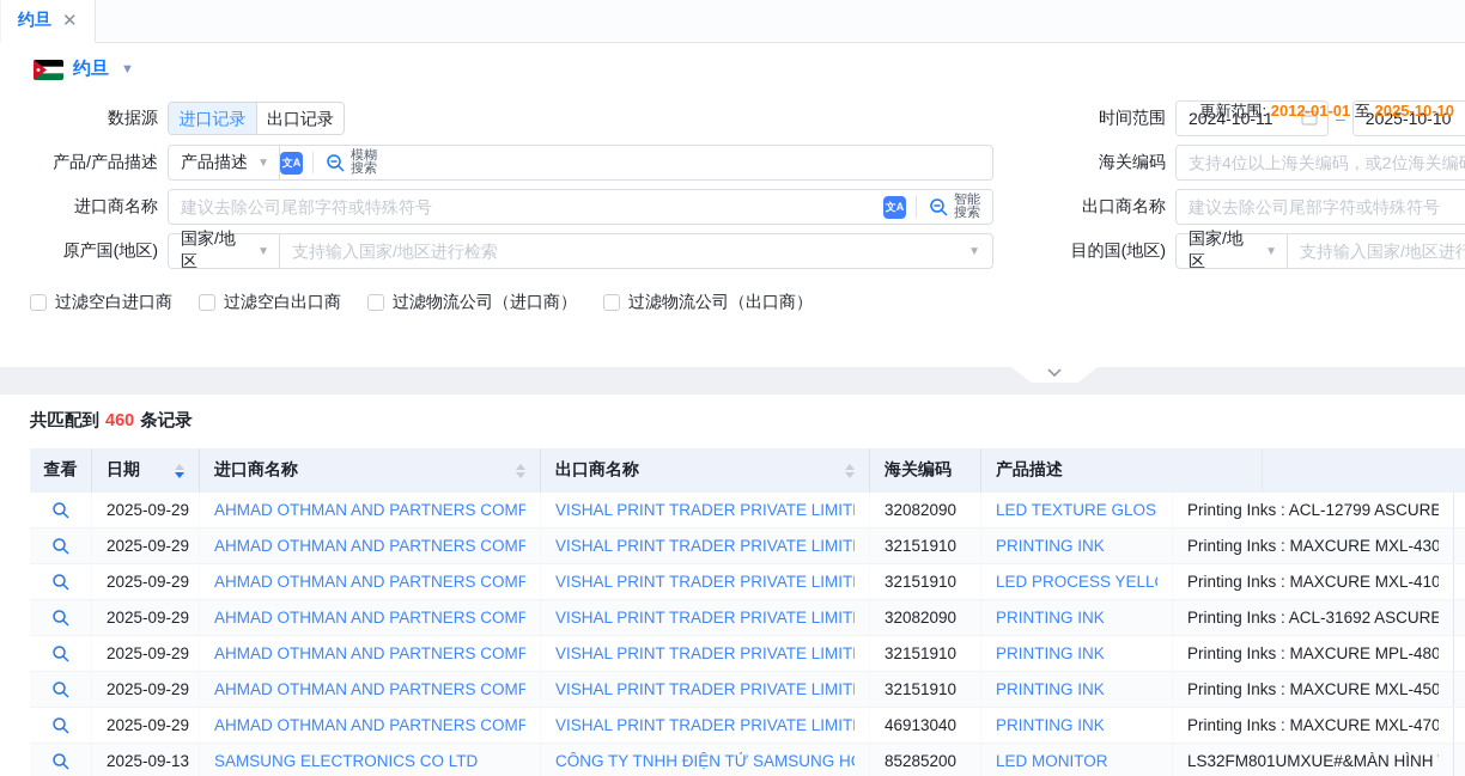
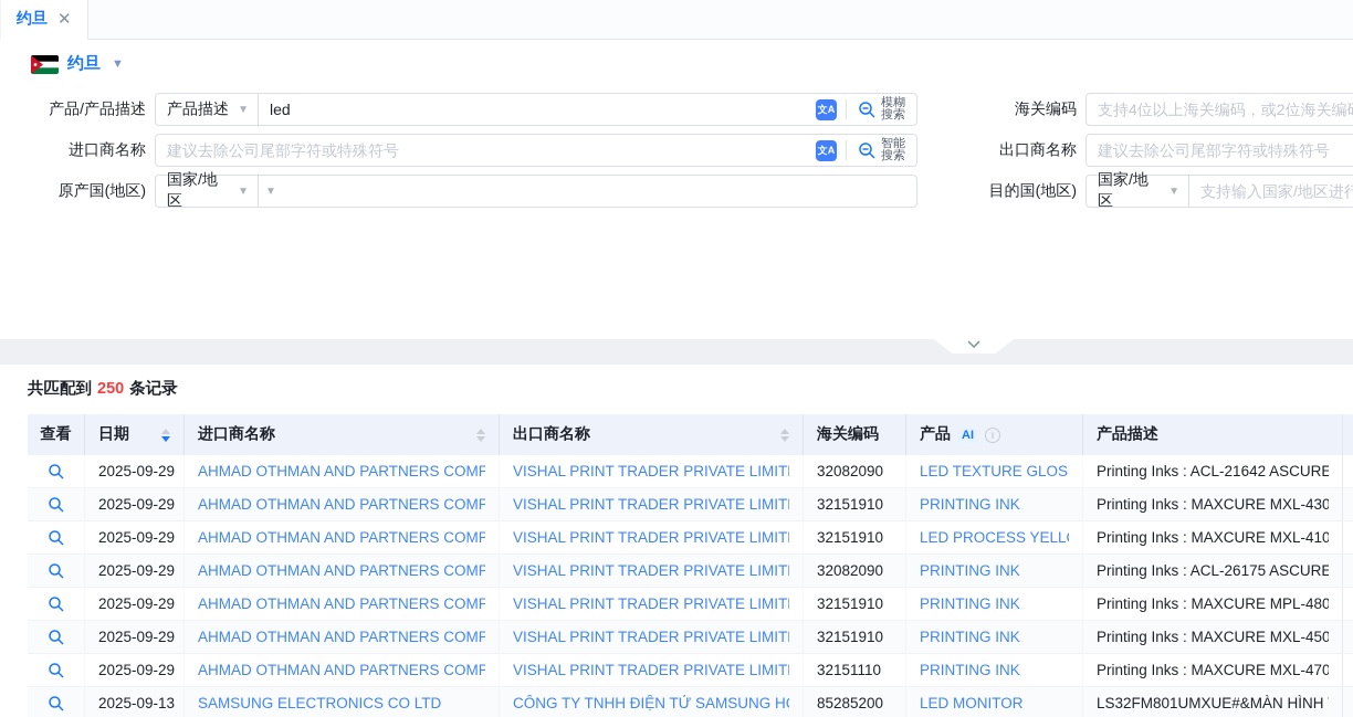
  约旦
  ✕
  约旦
  ▼
- 更新范围: 2012-01-01 至 2025-10-10
- 数据源
- 进口记录
- 出口记录
- 时间范围
- 2024-10-11
- –
- 2025-10-10
  产品/产品描述
  产品描述
  ▼
+ led
  文A
  模糊
  搜索
  海关编码
  支持4位以上海关编码，或2位海关编
  进口商名称
  建议去除公司尾部字符或特殊符号
  文A
  智能
  搜索
  出口商名称
  建议去除公司尾部字符或特殊符号
  原产国(地区)
  国家/地区
  ▼
- 支持输入国家/地区进行检索
  ▼
  目的国(地区)
  国家/地区
  ▼
  支持输入国家/地区进行
- 过滤空白进口商
- 过滤空白出口商
- 过滤物流公司（进口商）
- 过滤物流公司（出口商）
- 共匹配到 460 条记录
+ 共匹配到 250 条记录
  查看
  日期
  进口商名称
  出口商名称
  海关编码
+ 产品
+ AI
+ i
  产品描述
  2025-09-29
  AHMAD OTHMAN AND PARTNERS COMP
  VISHAL PRINT TRADER PRIVATE LIMIT
  32082090
  LED TEXTURE GLOS
- Printing Inks : ACL-12799 ASCURE
+ Printing Inks : ACL-21642 ASCURE
  2025-09-29
  AHMAD OTHMAN AND PARTNERS COMP
  VISHAL PRINT TRADER PRIVATE LIMIT
  32151910
  PRINTING INK
  Printing Inks : MAXCURE MXL-430
  2025-09-29
  AHMAD OTHMAN AND PARTNERS COMP
  VISHAL PRINT TRADER PRIVATE LIMIT
  32151910
  LED PROCESS YELL
  Printing Inks : MAXCURE MXL-410
  2025-09-29
  AHMAD OTHMAN AND PARTNERS COMP
  VISHAL PRINT TRADER PRIVATE LIMIT
  32082090
  PRINTING INK
- Printing Inks : ACL-31692 ASCURE
+ Printing Inks : ACL-26175 ASCURE
  2025-09-29
  AHMAD OTHMAN AND PARTNERS COMP
  VISHAL PRINT TRADER PRIVATE LIMIT
  32151910
  PRINTING INK
  Printing Inks : MAXCURE MPL-480
  2025-09-29
  AHMAD OTHMAN AND PARTNERS COMP
  VISHAL PRINT TRADER PRIVATE LIMIT
  32151910
  PRINTING INK
  Printing Inks : MAXCURE MXL-450
  2025-09-29
  AHMAD OTHMAN AND PARTNERS COMP
  VISHAL PRINT TRADER PRIVATE LIMIT
- 46913040
+ 32151110
  PRINTING INK
  Printing Inks : MAXCURE MXL-470
  2025-09-13
  SAMSUNG ELECTRONICS CO LTD
  CÔNG TY TNHH ĐIỆN TỬ SAMSUNG H
  85285200
  LED MONITOR
  LS32FM801UMXUE#&MÀN HÌNH
